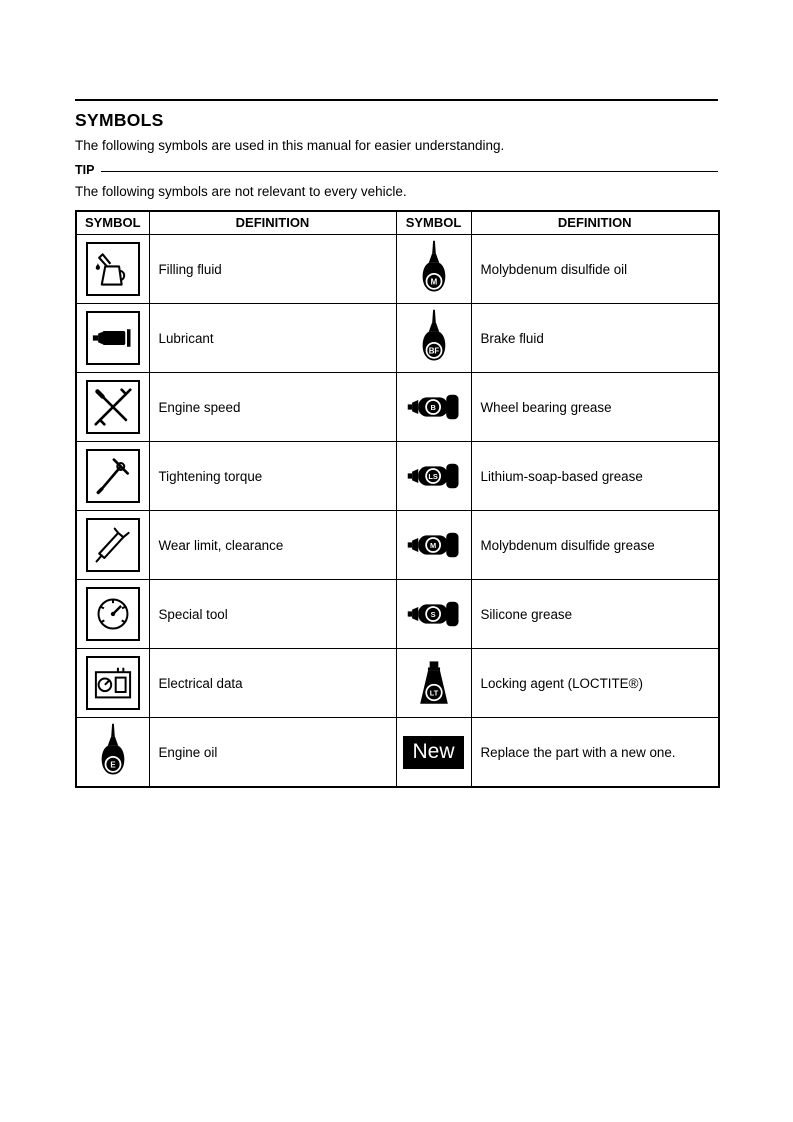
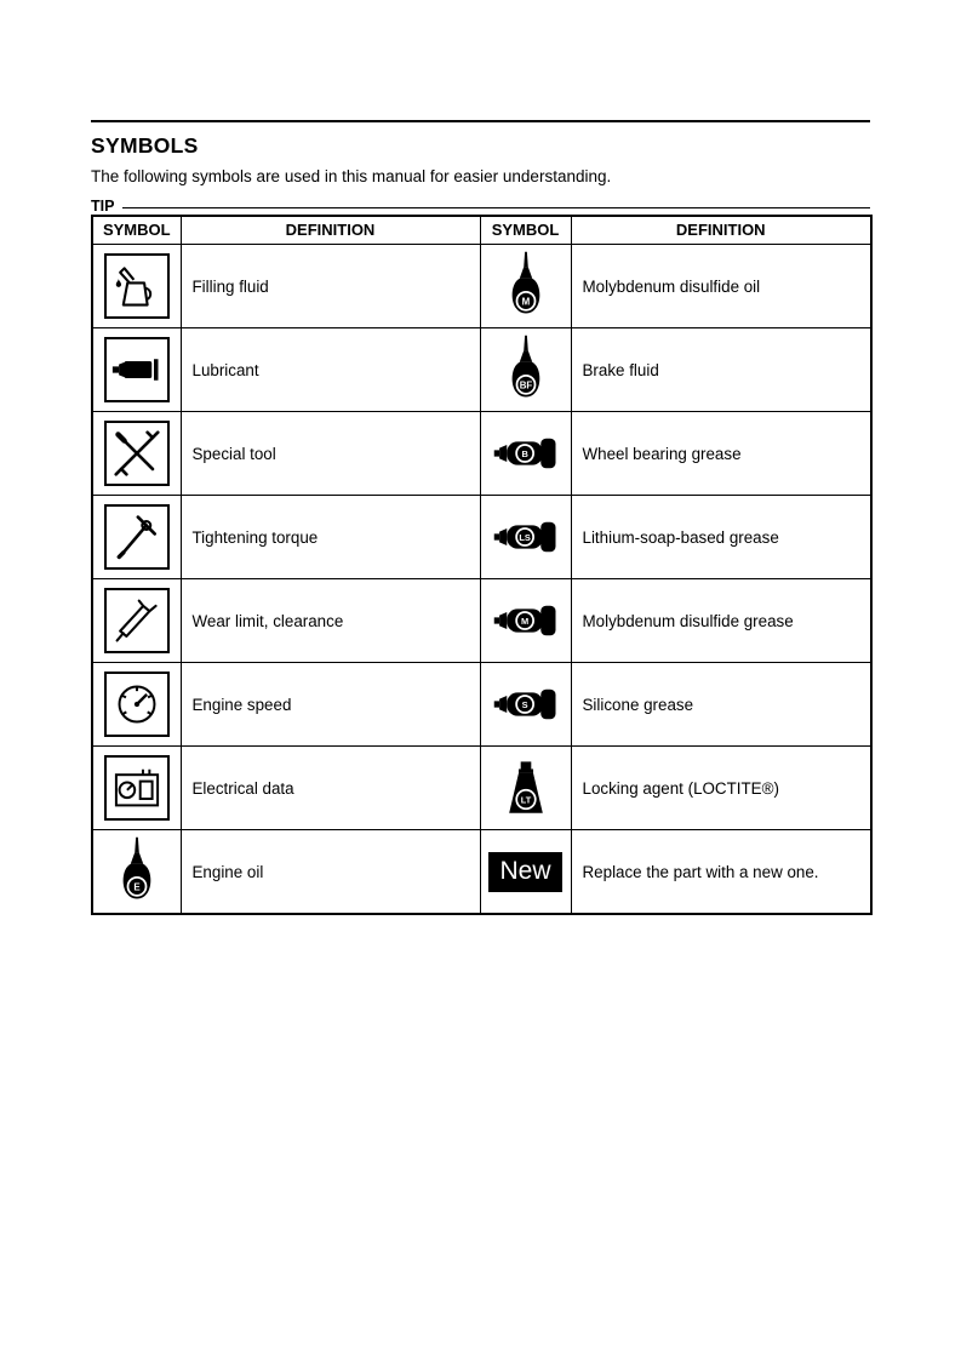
  SYMBOLS
  The following symbols are used in this manual for easier understanding.
  TIP
- The following symbols are not relevant to every vehicle.
  SYMBOL	DEFINITION	SYMBOL	DEFINITION
  	Filling fluid	M	Molybdenum disulfide oil
  	Lubricant	BF	Brake fluid
- 	Engine speed	B	Wheel bearing grease
+ 	Special tool	B	Wheel bearing grease
  	Tightening torque	LS	Lithium-soap-based grease
  	Wear limit, clearance	M	Molybdenum disulfide grease
- 	Special tool	S	Silicone grease
+ 	Engine speed	S	Silicone grease
  	Electrical data	LT	Locking agent (LOCTITE®)
  E	Engine oil	New	Replace the part with a new one.
